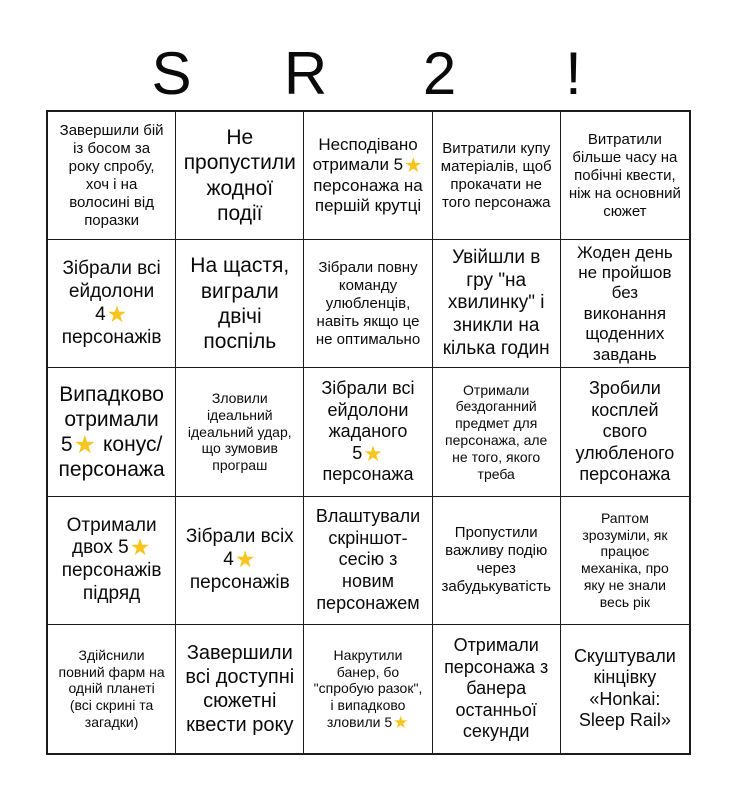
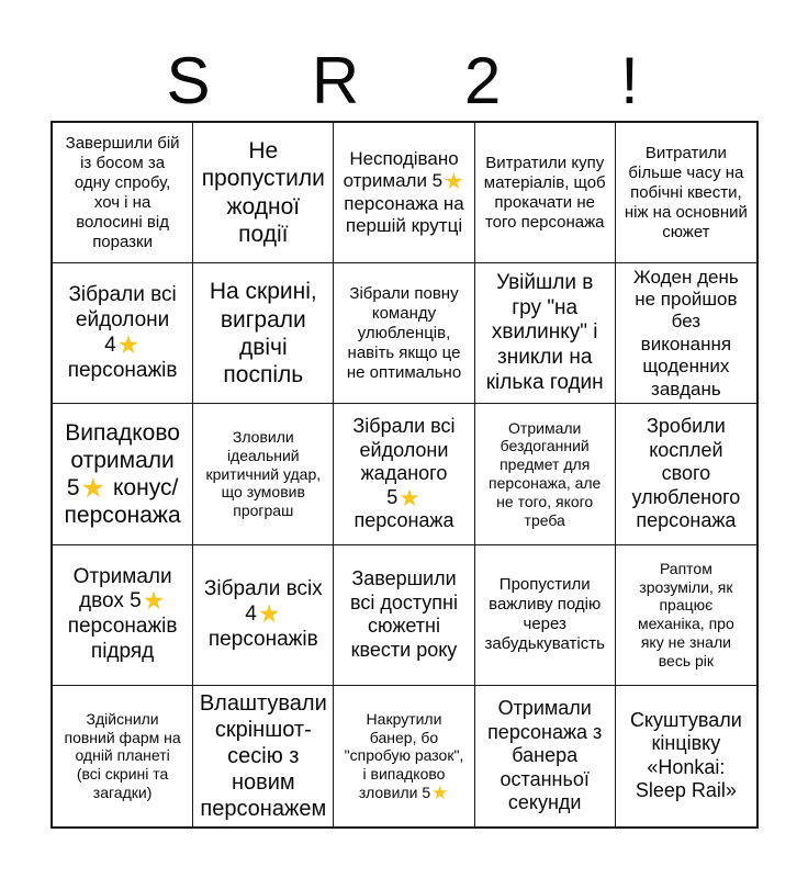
  S
  R
  2
  !
- Завершили бій із босом за року спробу, хоч і на волосині від поразки
+ Завершили бій із босом за одну спробу, хоч і на волосині від поразки
  Не пропустили жодної події
  Несподівано отримали 5★ персонажа на першій крутці
  Витратили купу матеріалів, щоб прокачати не того персонажа
  Витратили більше часу на побічні квести, ніж на основний сюжет
  Зібрали всі ейдолони 4★ персонажів
- На щастя, виграли двічі поспіль
+ На скрині, виграли двічі поспіль
  Зібрали повну команду улюбленців, навіть якщо це не оптимально
  Увійшли в гру "на хвилинку" і зникли на кілька годин
  Жоден день не пройшов без виконання щоденних завдань
  Випадково отримали 5★ конус/персонажа
- Зловили ідеальний ідеальний удар, що зумовив програш
+ Зловили ідеальний критичний удар, що зумовив програш
  Зібрали всі ейдолони жаданого 5★ персонажа
  Отримали бездоганний предмет для персонажа, але не того, якого треба
  Зробили косплей свого улюбленого персонажа
  Отримали двох 5★ персонажів підряд
  Зібрали всіх 4★ персонажів
- Влаштували скріншот-сесію з новим персонажем
+ Завершили всі доступні сюжетні квести року
  Пропустили важливу подію через забудькуватість
  Раптом зрозуміли, як працює механіка, про яку не знали весь рік
  Здійснили повний фарм на одній планеті (всі скрині та загадки)
- Завершили всі доступні сюжетні квести року
+ Влаштували скріншот-сесію з новим персонажем
  Накрутили банер, бо "спробую разок", і випадково зловили 5★
  Отримали персонажа з банера останньої секунди
  Скуштували кінцівку «Honkai: Sleep Rail»
